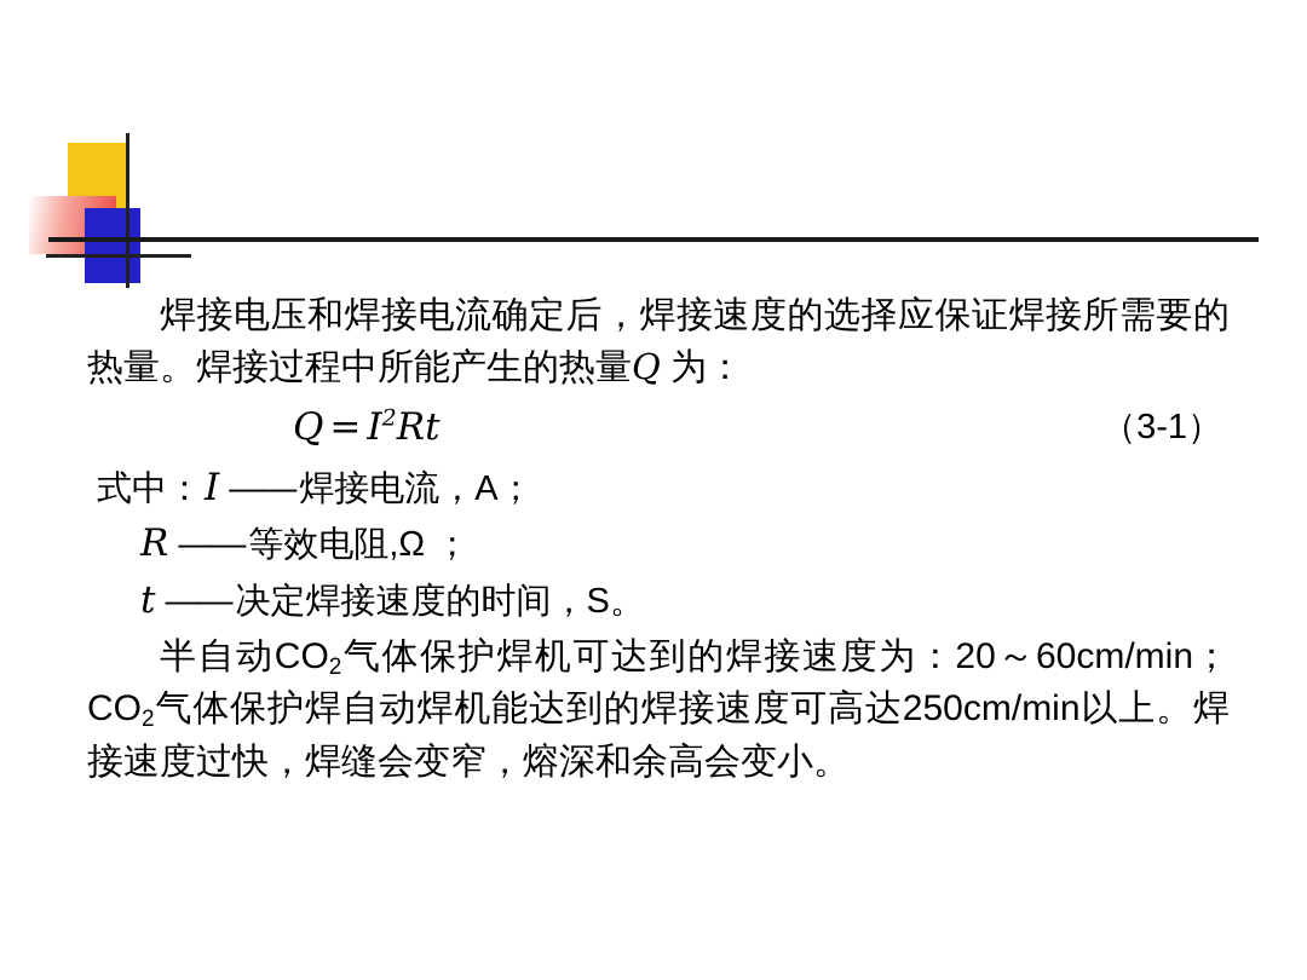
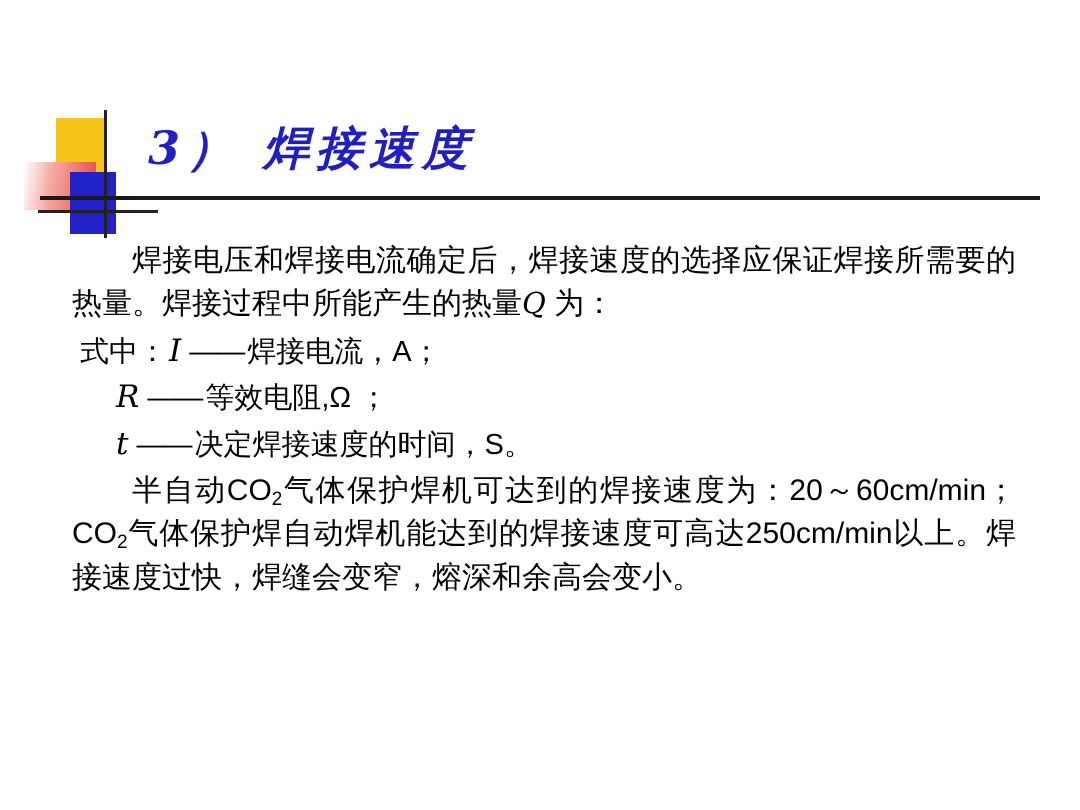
+ 3） 焊接速度
  焊接电压和焊接电流确定后，焊接速度的选择应保证焊接所需要的热量。焊接过程中所能产生的热量Q 为：
- Q = I2Rt
- （3-1）
  式中：I —— 焊接电流，A；
  R —— 等效电阻,Ω ；
  t —— 决定焊接速度的时间，S。
  半自动CO2气体保护焊机可达到的焊接速度为：20～60cm/min；CO2气体保护焊自动焊机能达到的焊接速度可高达250cm/min以上。焊接速度过快，焊缝会变窄，熔深和余高会变小。
